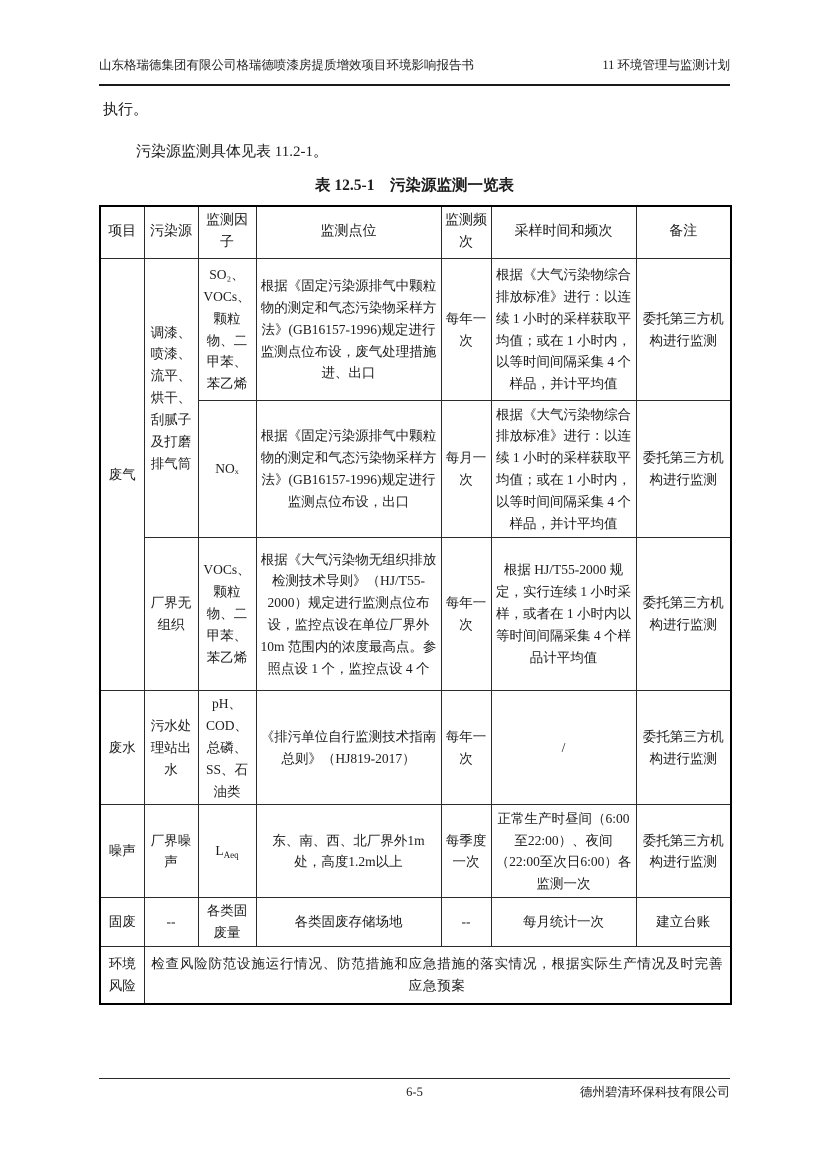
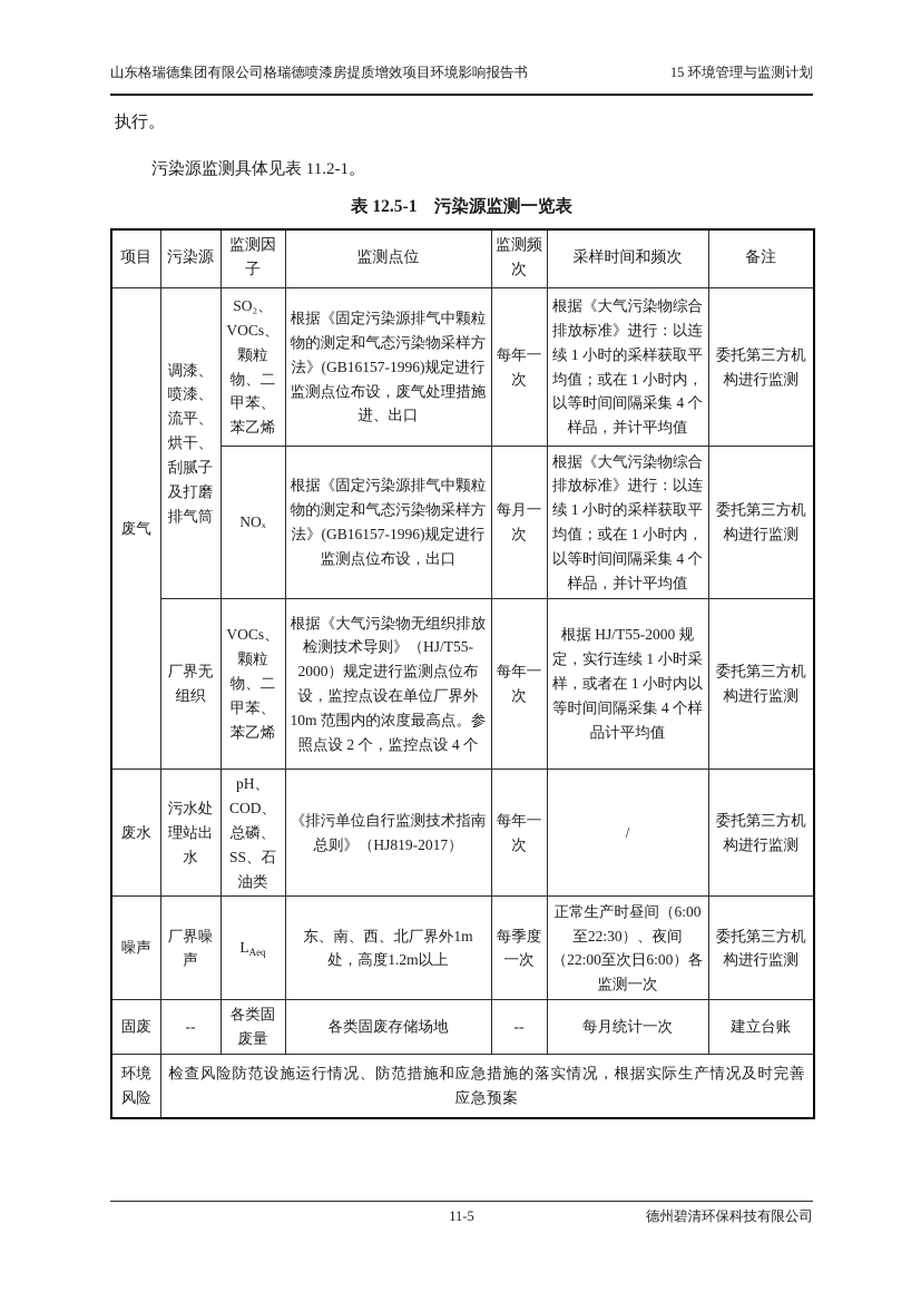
  山东格瑞德集团有限公司格瑞德喷漆房提质增效项目环境影响报告书
- 11 环境管理与监测计划
+ 15 环境管理与监测计划
  执行。
  污染源监测具体见表 11.2-1。
  表 12.5-1 污染源监测一览表
  项目	污染源	监测因子	监测点位	监测频次	采样时间和频次	备注
  废气	调漆、喷漆、流平、烘干、刮腻子及打磨排气筒	SO₂、VOCs、颗粒物、二甲苯、苯乙烯	根据《固定污染源排气中颗粒物的测定和气态污染物采样方法》(GB16157-1996)规定进行监测点位布设，废气处理措施进、出口	每年一次	根据《大气污染物综合排放标准》进行：以连续 1 小时的采样获取平均值；或在 1 小时内，以等时间间隔采集 4 个样品，并计平均值	委托第三方机构进行监测
  NOₓ	根据《固定污染源排气中颗粒物的测定和气态污染物采样方法》(GB16157-1996)规定进行监测点位布设，出口	每月一次	根据《大气污染物综合排放标准》进行：以连续 1 小时的采样获取平均值；或在 1 小时内，以等时间间隔采集 4 个样品，并计平均值	委托第三方机构进行监测
- 厂界无组织	VOCs、颗粒物、二甲苯、苯乙烯	根据《大气污染物无组织排放检测技术导则》（HJ/T55-2000）规定进行监测点位布设，监控点设在单位厂界外 10m 范围内的浓度最高点。参照点设 1 个，监控点设 4 个	每年一次	根据 HJ/T55-2000 规定，实行连续 1 小时采样，或者在 1 小时内以等时间间隔采集 4 个样品计平均值	委托第三方机构进行监测
+ 厂界无组织	VOCs、颗粒物、二甲苯、苯乙烯	根据《大气污染物无组织排放检测技术导则》（HJ/T55-2000）规定进行监测点位布设，监控点设在单位厂界外 10m 范围内的浓度最高点。参照点设 2 个，监控点设 4 个	每年一次	根据 HJ/T55-2000 规定，实行连续 1 小时采样，或者在 1 小时内以等时间间隔采集 4 个样品计平均值	委托第三方机构进行监测
  废水	污水处理站出水	pH、COD、总磷、SS、石油类	《排污单位自行监测技术指南 总则》（HJ819-2017）	每年一次	/	委托第三方机构进行监测
- 噪声	厂界噪声	LAeq	东、南、西、北厂界外1m处，高度1.2m以上	每季度一次	正常生产时昼间（6:00至22:00）、夜间（22:00至次日6:00）各监测一次	委托第三方机构进行监测
+ 噪声	厂界噪声	LAeq	东、南、西、北厂界外1m处，高度1.2m以上	每季度一次	正常生产时昼间（6:00至22:30）、夜间（22:00至次日6:00）各监测一次	委托第三方机构进行监测
  固废	--	各类固废量	各类固废存储场地	--	每月统计一次	建立台账
  环境风险	检查风险防范设施运行情况、防范措施和应急措施的落实情况，根据实际生产情况及时完善应急预案
- 6-5
+ 11-5
  德州碧清环保科技有限公司
